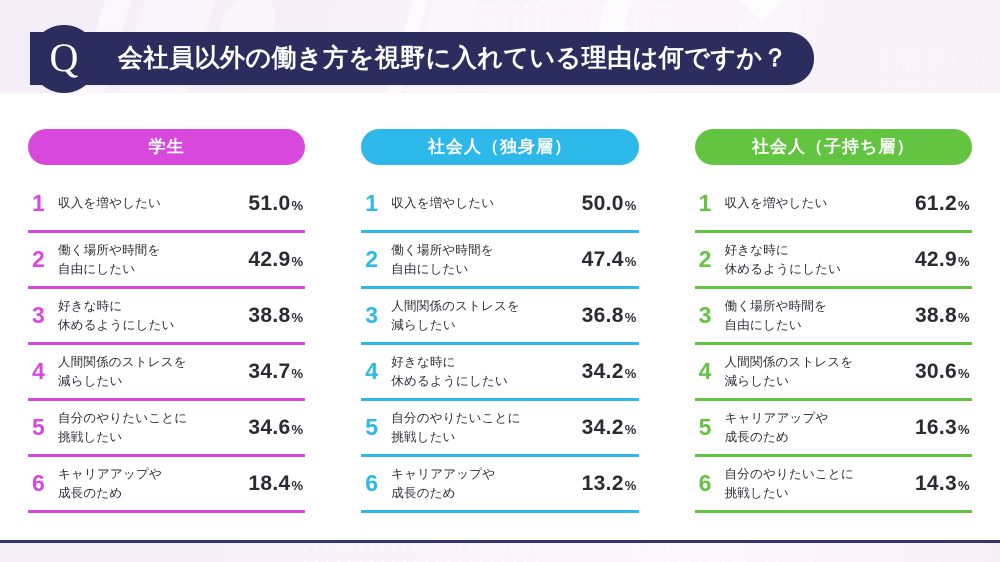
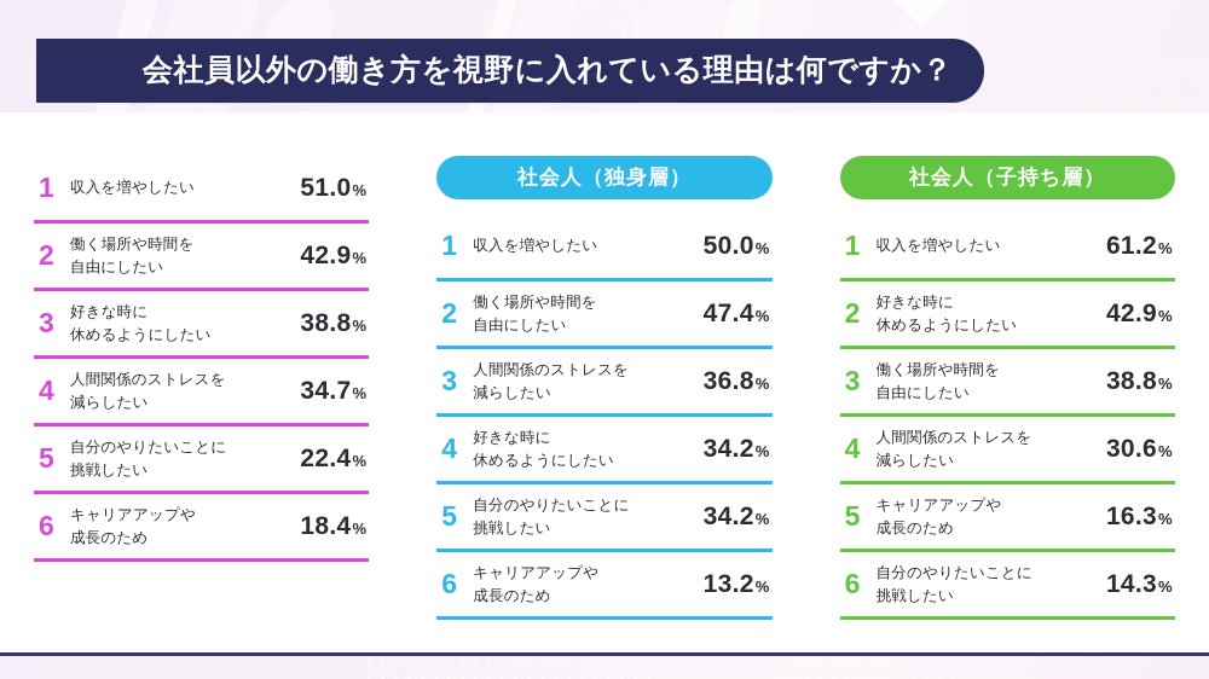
  会社員以外の働き方を視野に入れている理由は何ですか？
- Q
- 学生
  1
  収入を増やしたい
  51.0%
  2
  働く場所や時間を
  自由にしたい
  42.9%
  3
  好きな時に
  休めるようにしたい
  38.8%
  4
  人間関係のストレスを
  減らしたい
  34.7%
  5
  自分のやりたいことに
  挑戦したい
- 34.6%
+ 22.4%
  6
  キャリアアップや
  成長のため
  18.4%
  社会人（独身層）
  1
  収入を増やしたい
  50.0%
  2
  働く場所や時間を
  自由にしたい
  47.4%
  3
  人間関係のストレスを
  減らしたい
  36.8%
  4
  好きな時に
  休めるようにしたい
  34.2%
  5
  自分のやりたいことに
  挑戦したい
  34.2%
  6
  キャリアアップや
  成長のため
  13.2%
  社会人（子持ち層）
  1
  収入を増やしたい
  61.2%
  2
  好きな時に
  休めるようにしたい
  42.9%
  3
  働く場所や時間を
  自由にしたい
  38.8%
  4
  人間関係のストレスを
  減らしたい
  30.6%
  5
  キャリアアップや
  成長のため
  16.3%
  6
  自分のやりたいことに
  挑戦したい
  14.3%
